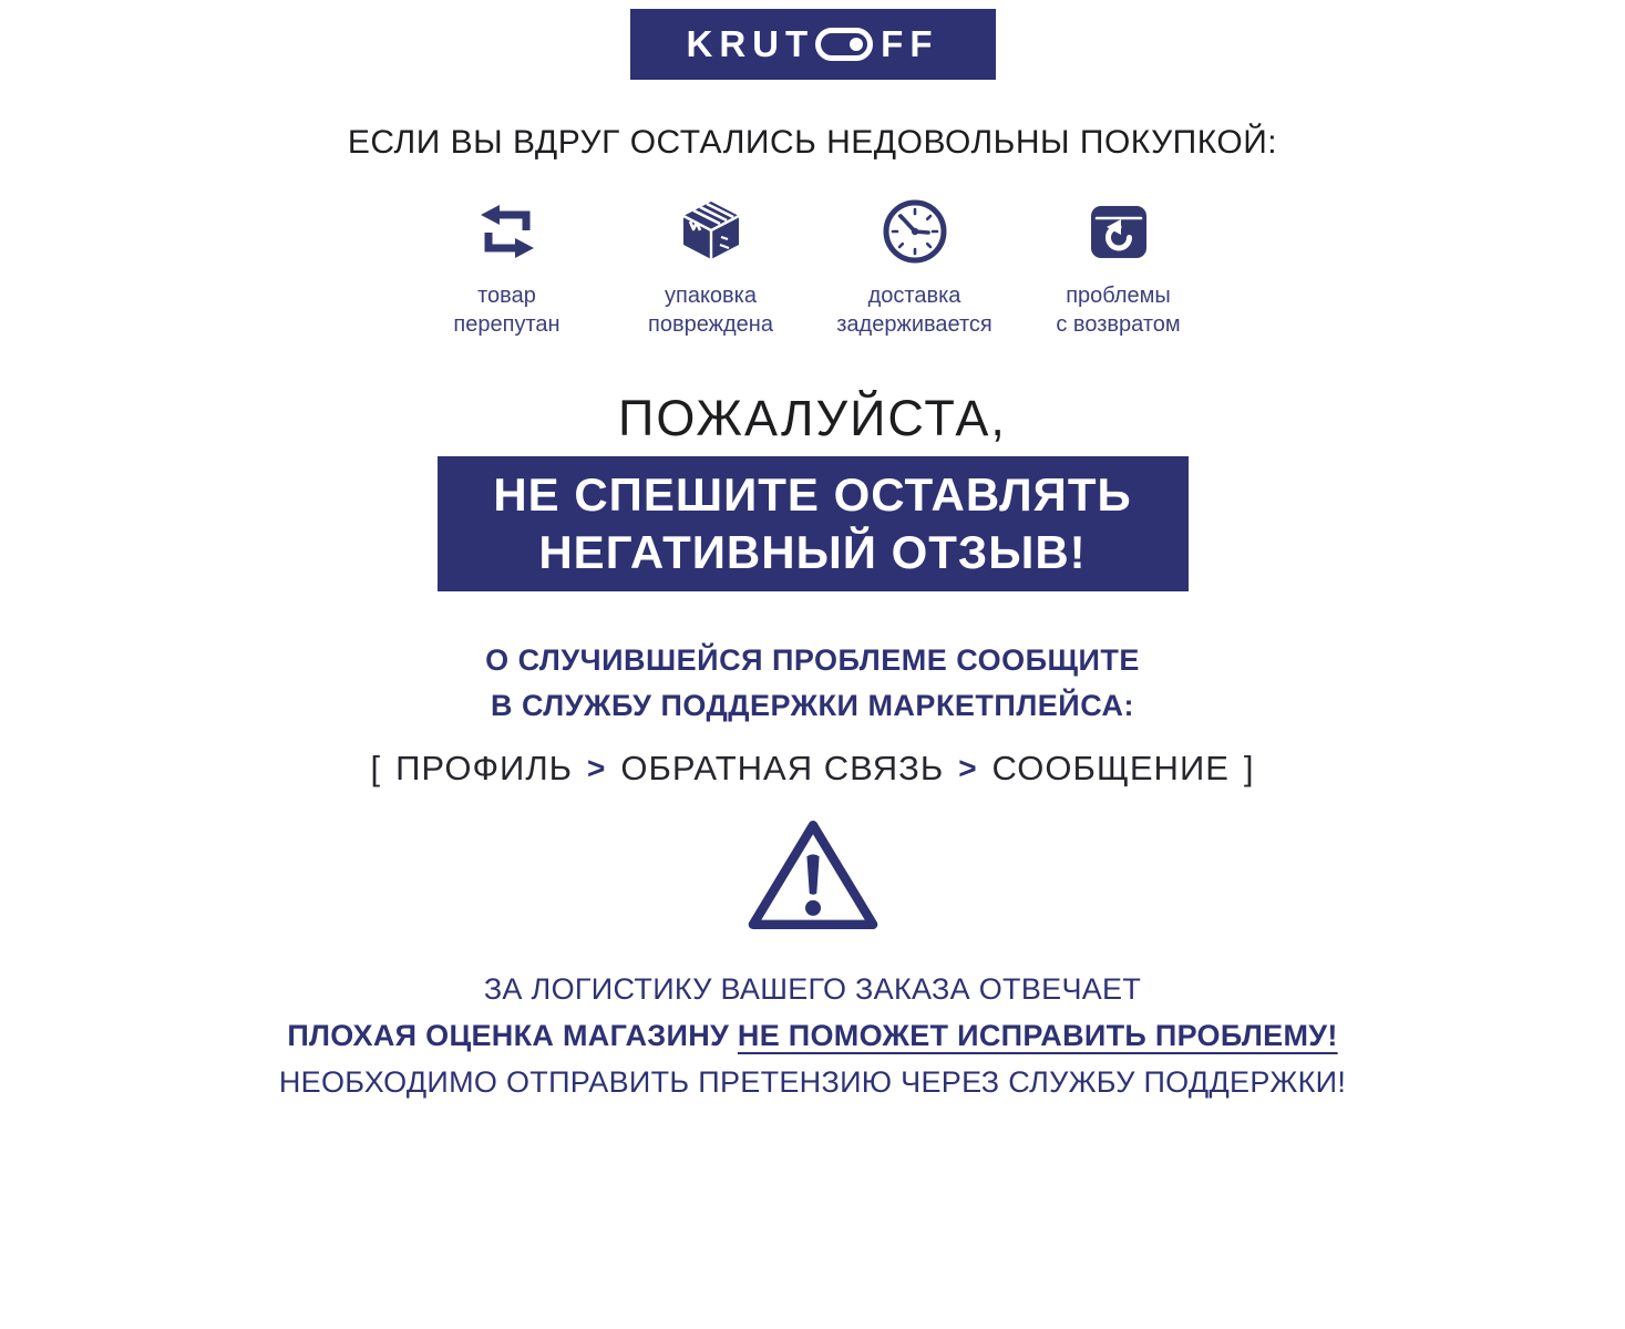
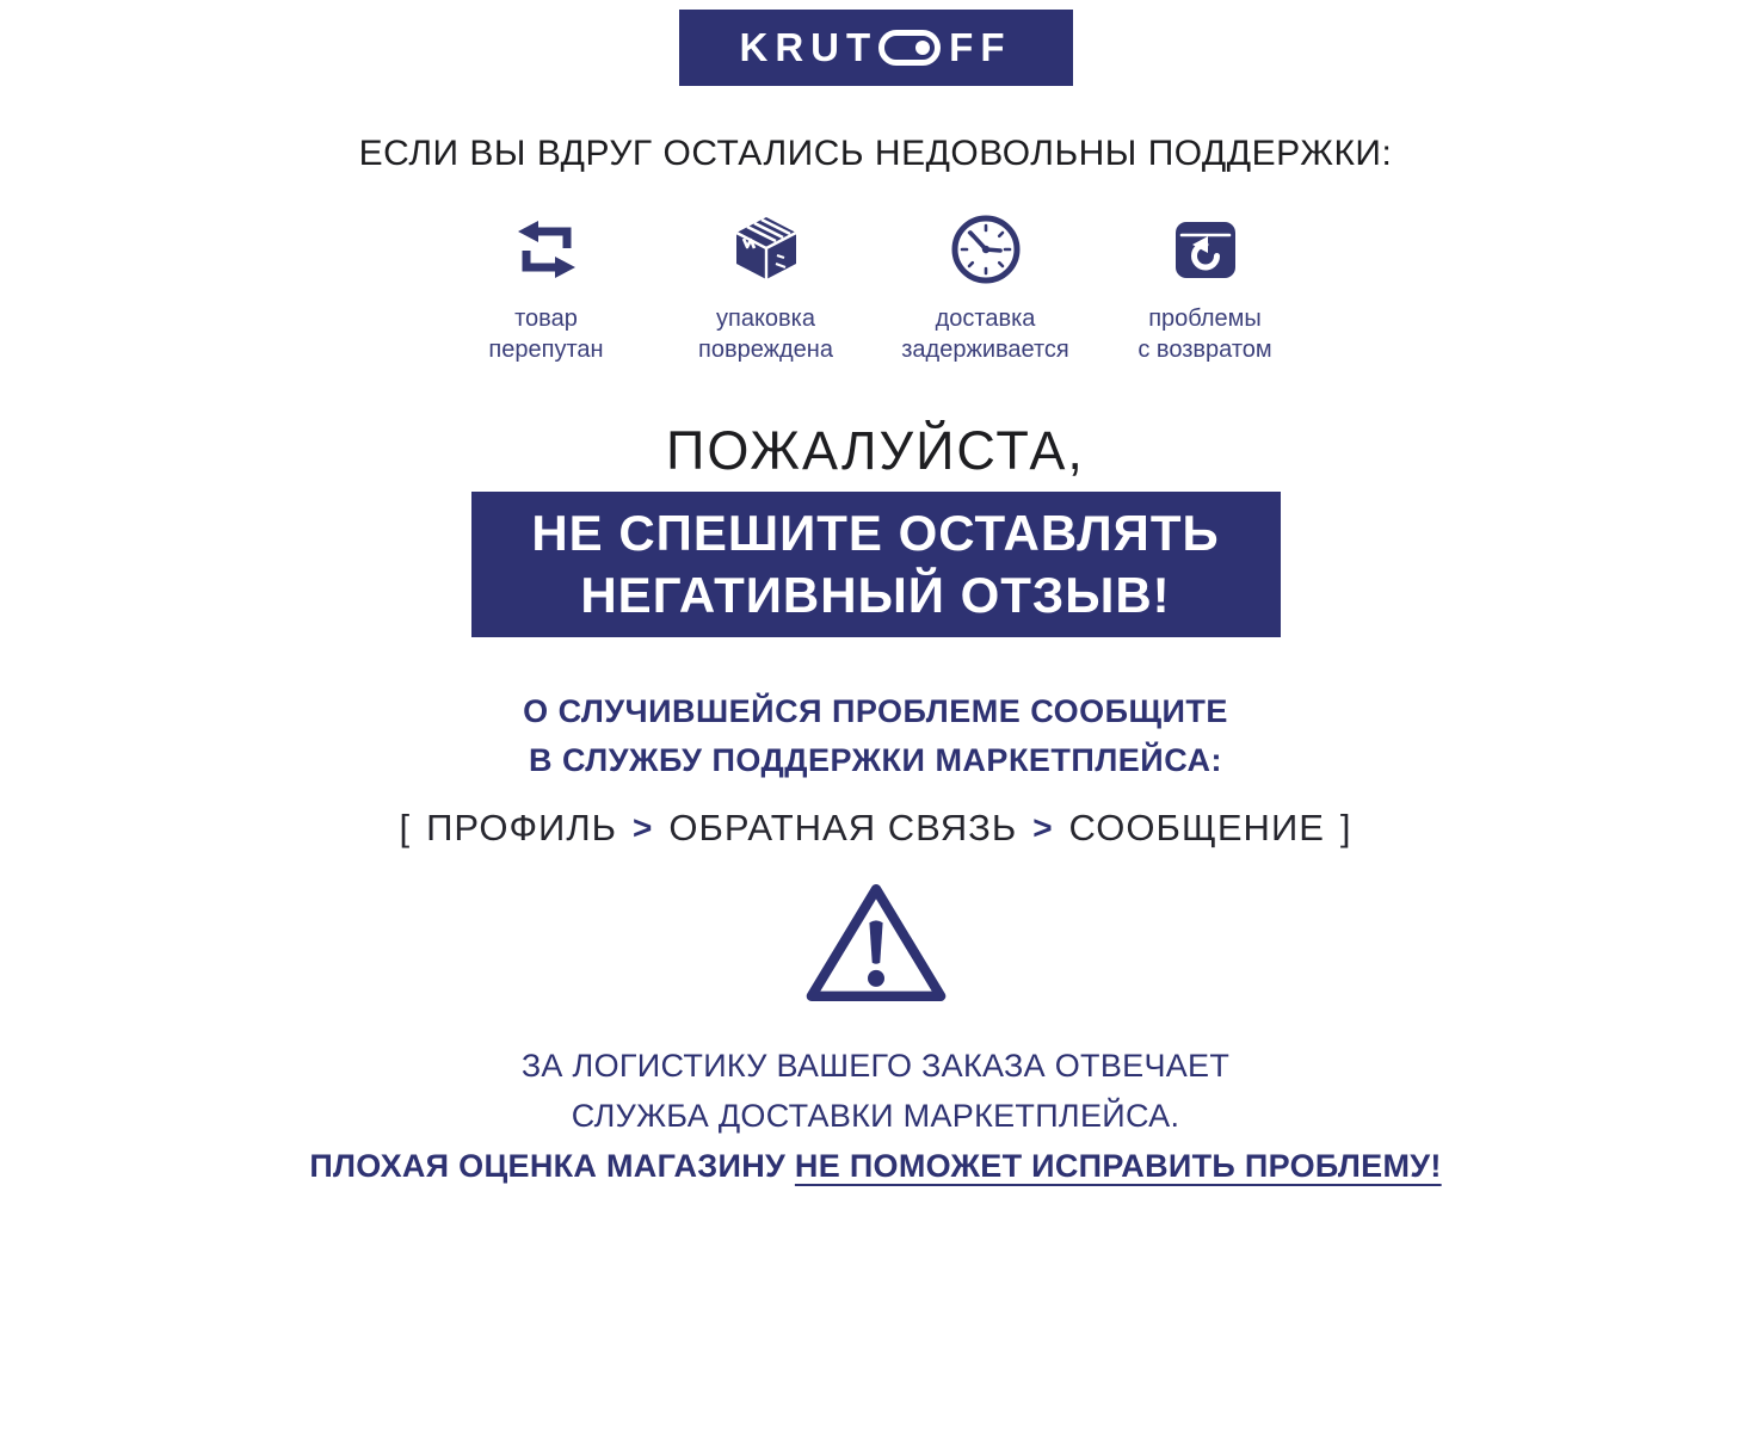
  KRUT
  FF
- ЕСЛИ ВЫ ВДРУГ ОСТАЛИСЬ НЕДОВОЛЬНЫ ПОКУПКОЙ:
+ ЕСЛИ ВЫ ВДРУГ ОСТАЛИСЬ НЕДОВОЛЬНЫ ПОДДЕРЖКИ:
  товар
  перепутан
  упаковка
  повреждена
  доставка
  задерживается
  проблемы
  с возвратом
  ПОЖАЛУЙСТА,
  НЕ СПЕШИТЕ ОСТАВЛЯТЬ
  НЕГАТИВНЫЙ ОТЗЫВ!
  О СЛУЧИВШЕЙСЯ ПРОБЛЕМЕ СООБЩИТЕ
  В СЛУЖБУ ПОДДЕРЖКИ МАРКЕТПЛЕЙСА:
  [
  ПРОФИЛЬ
  >
  ОБРАТНАЯ СВЯЗЬ
  >
  СООБЩЕНИЕ
  ]
  ЗА ЛОГИСТИКУ ВАШЕГО ЗАКАЗА ОТВЕЧАЕТ
+ СЛУЖБА ДОСТАВКИ МАРКЕТПЛЕЙСА.
  ПЛОХАЯ ОЦЕНКА МАГАЗИНУ НЕ ПОМОЖЕТ ИСПРАВИТЬ ПРОБЛЕМУ!
- НЕОБХОДИМО ОТПРАВИТЬ ПРЕТЕНЗИЮ ЧЕРЕЗ СЛУЖБУ ПОДДЕРЖКИ!
